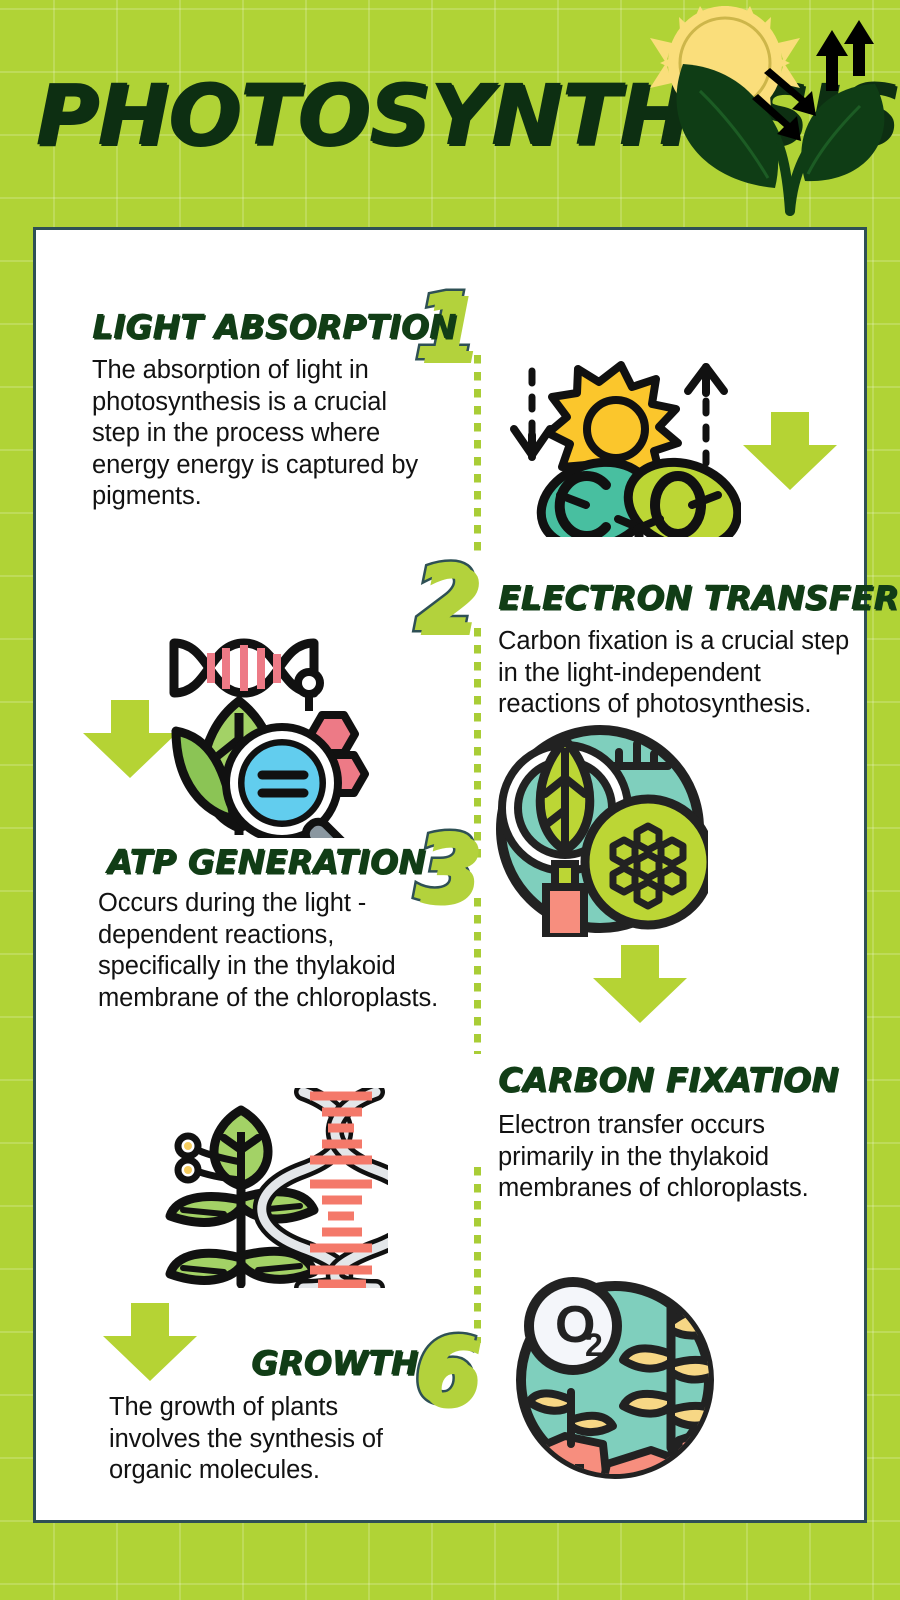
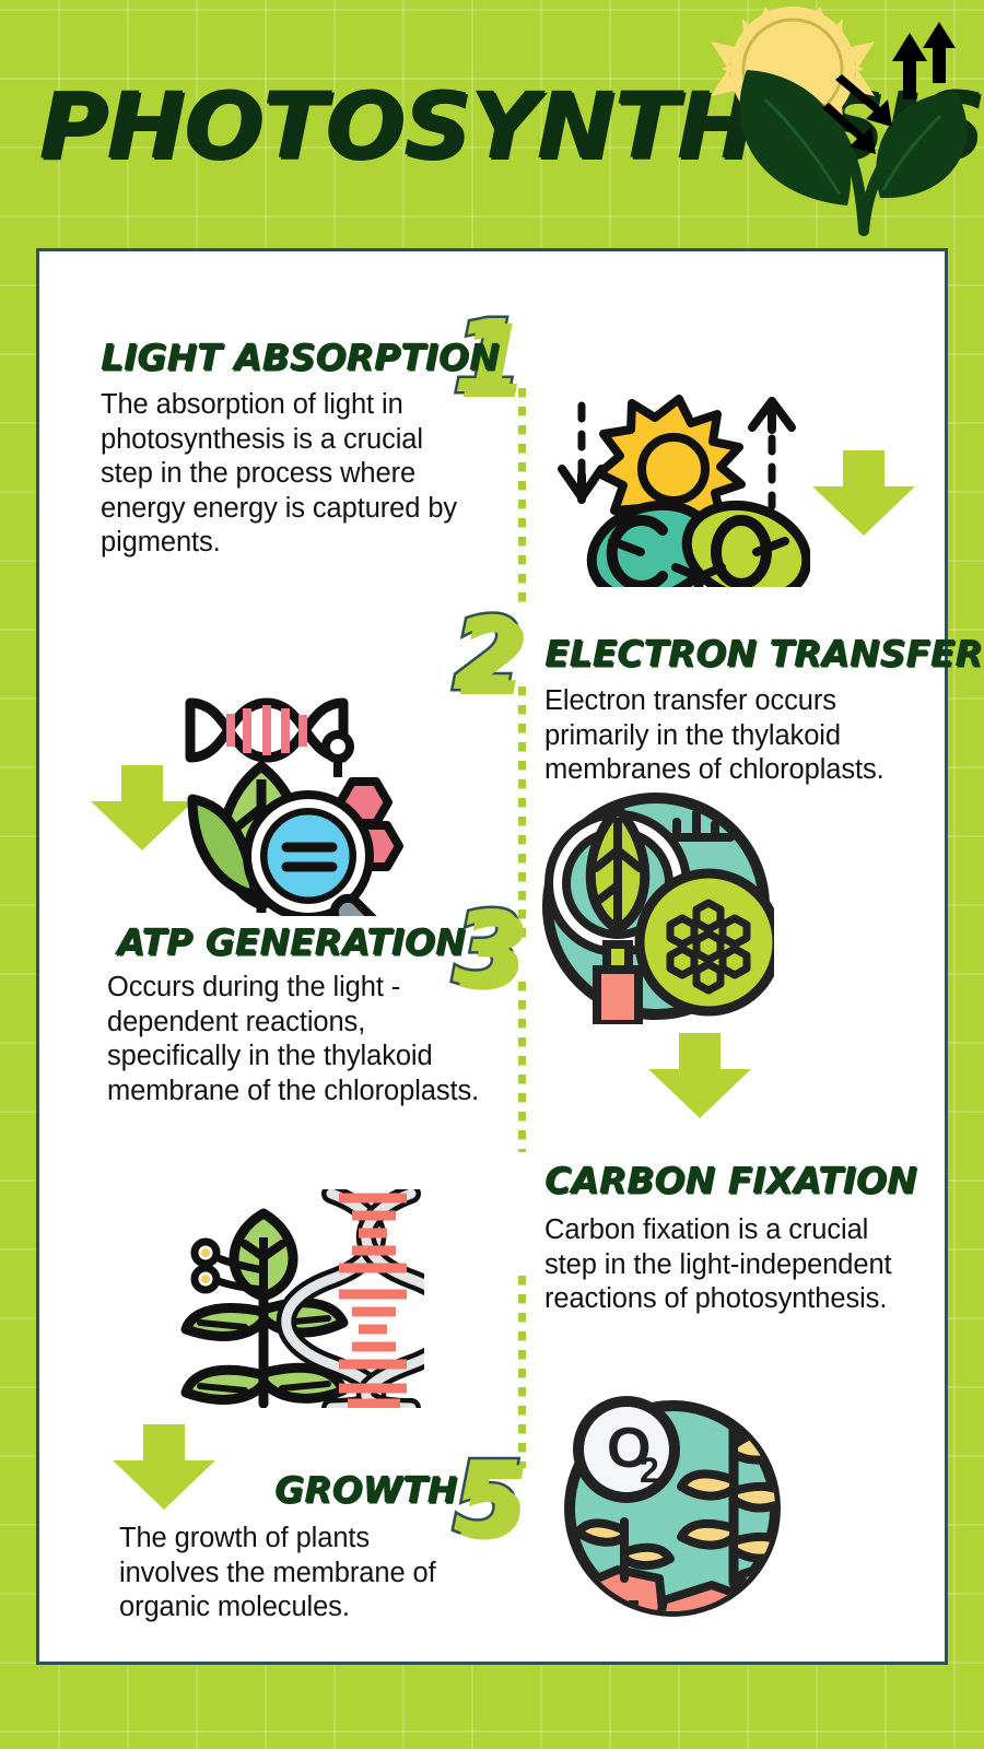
  PHOTOSYNTH
  1
  LIGHT ABSORPTION
  The absorption of light in photosynthesis is a crucial step in the process where energy energy is captured by pigments.
  2
  ELECTRON TRANSFER
- Carbon fixation is a crucial step in the light-independent reactions of photosynthesis.
+ Electron transfer occurs primarily in the thylakoid membranes of chloroplasts.
  3
  ATP GENERATION
  Occurs during the light -dependent reactions, specifically in the thylakoid membrane of the chloroplasts.
  CARBON FIXATION
- Electron transfer occurs primarily in the thylakoid membranes of chloroplasts.
+ Carbon fixation is a crucial step in the light-independent reactions of photosynthesis.
- 6
+ 5
  GROWTH
- The growth of plants involves the synthesis of organic molecules.
+ The growth of plants involves the membrane of organic molecules.
  O
  2
